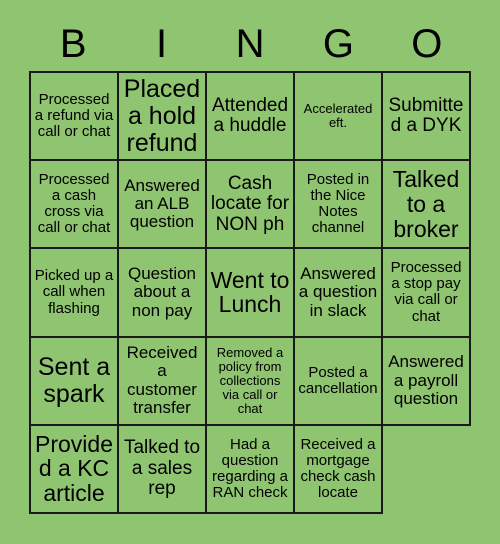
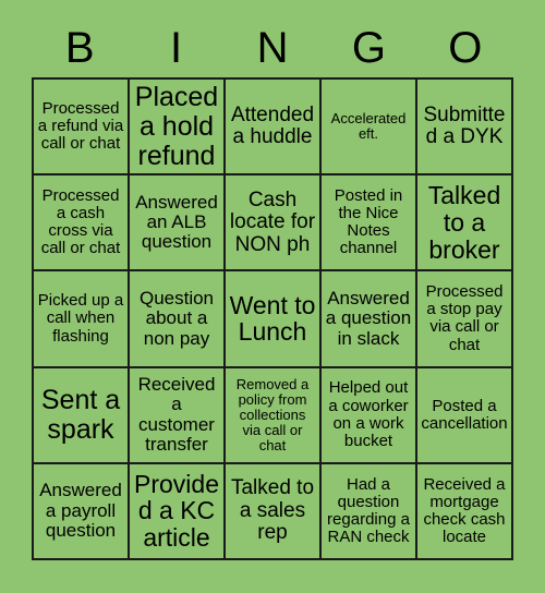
  B
  I
  N
  G
  O
  Processed a refund via call or chat
  Placed a hold refund
  Attended a huddle
  Accelerated eft.
  Submitted a DYK
  Processed a cash cross via call or chat
  Answered an ALB question
  Cash locate for NON ph
  Posted in the Nice Notes channel
  Talked to a broker
  Picked up a call when flashing
  Question about a non pay
  Went to Lunch
  Answered a question in slack
  Processed a stop pay via call or chat
  Sent a spark
  Received a customer transfer
  Removed a policy from collections via call or chat
+ Helped out a coworker on a work bucket
  Posted a cancellation
  Answered a payroll question
  Provided a KC article
  Talked to a sales rep
  Had a question regarding a RAN check
  Received a mortgage check cash locate
